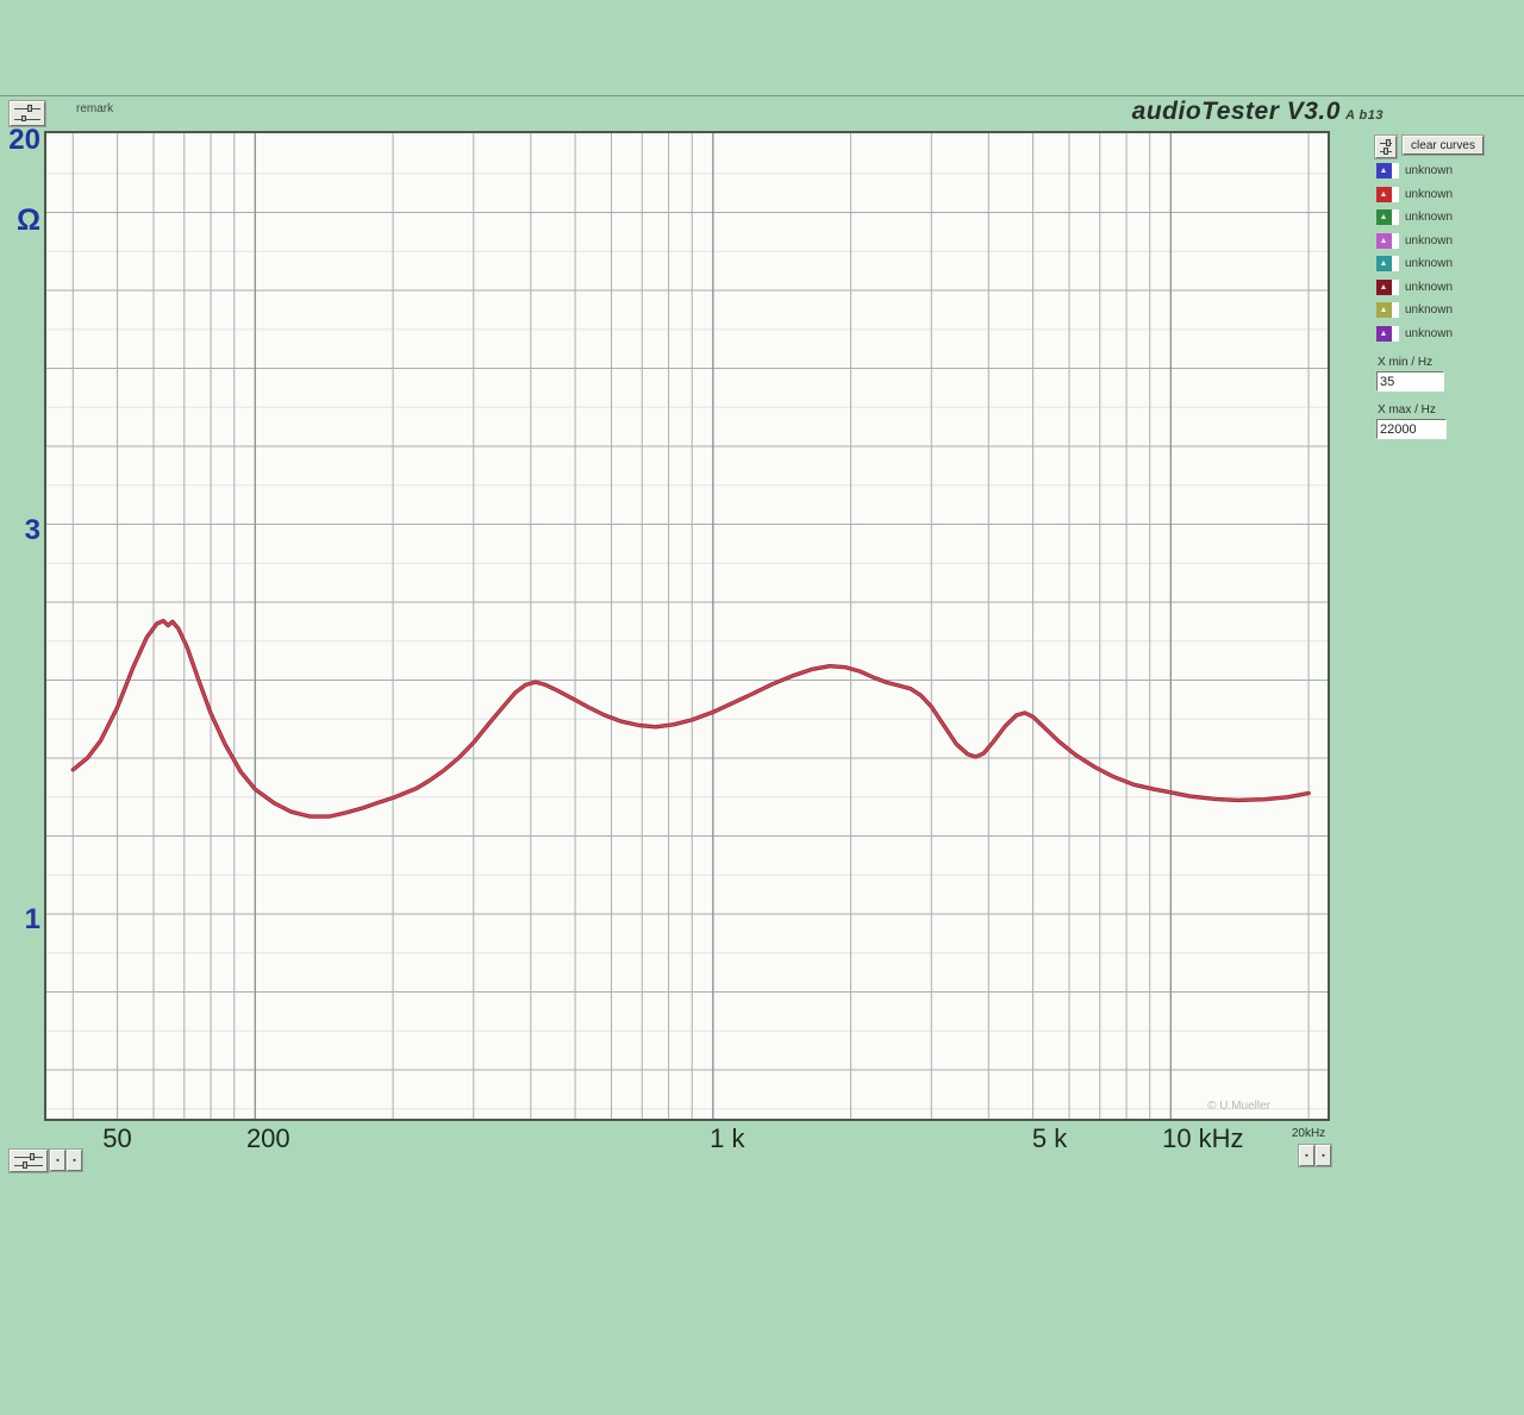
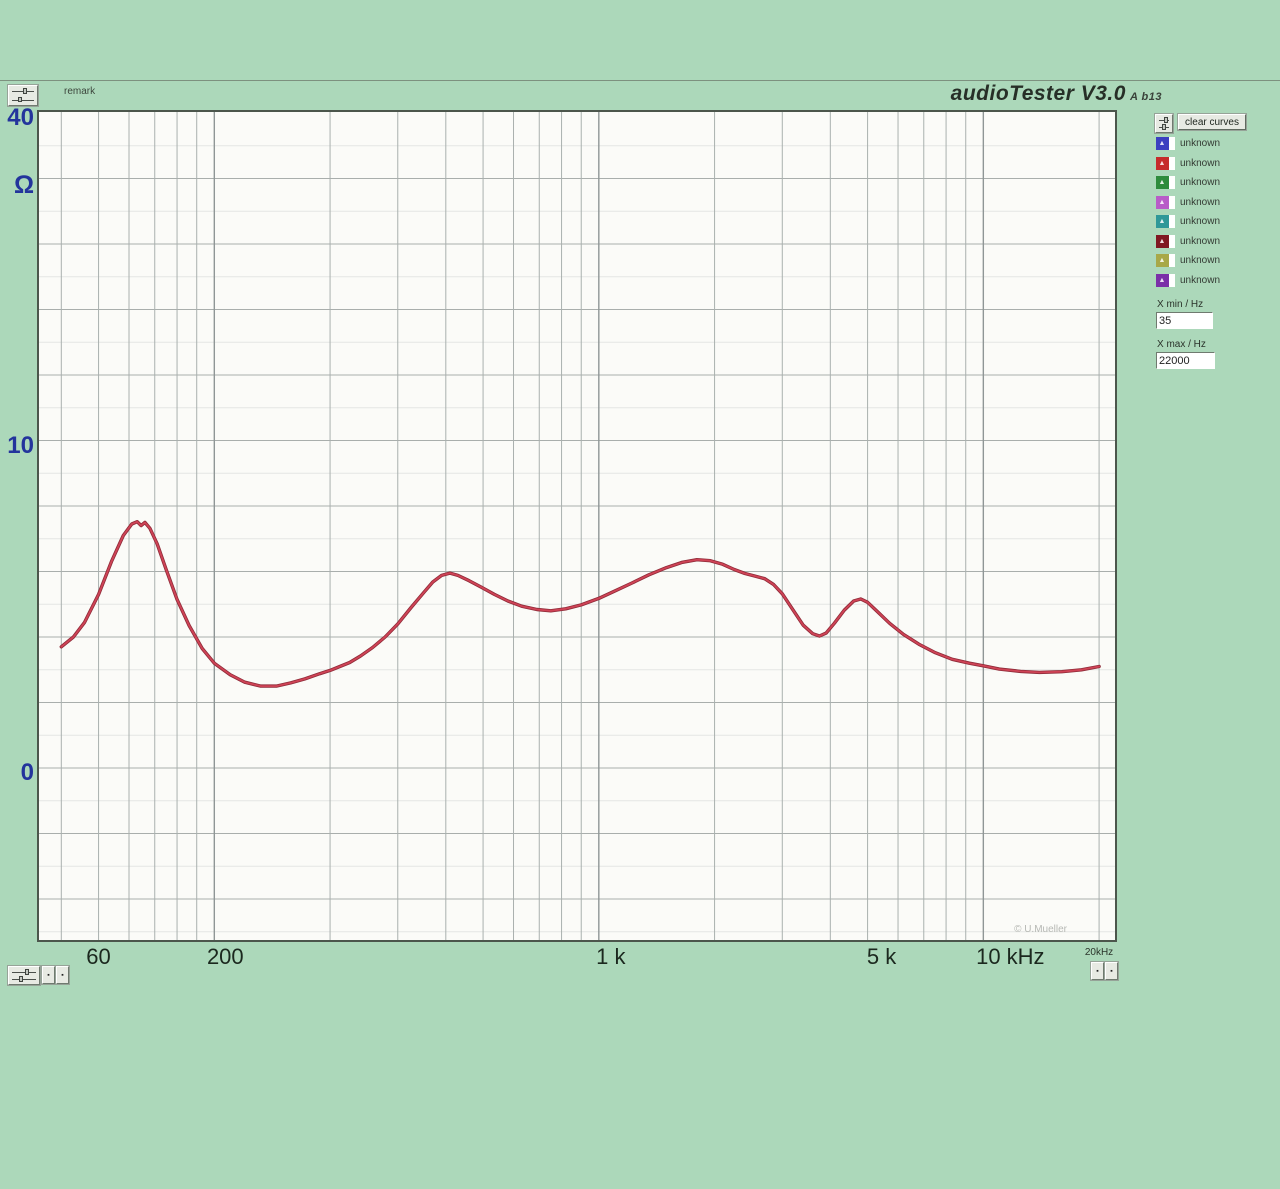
  remark
  audioTester V3.0 A b13
  © U.Mueller
- 20
+ 40
- 3
+ 10
- 1
+ 0
  Ω
- 50
+ 60
  200
  1 k
  5 k
  10 kHz
  20kHz
  clear curves
  unknown
  unknown
  unknown
  unknown
  unknown
  unknown
  unknown
  unknown
  X min / Hz
  35
  X max / Hz
  22000
